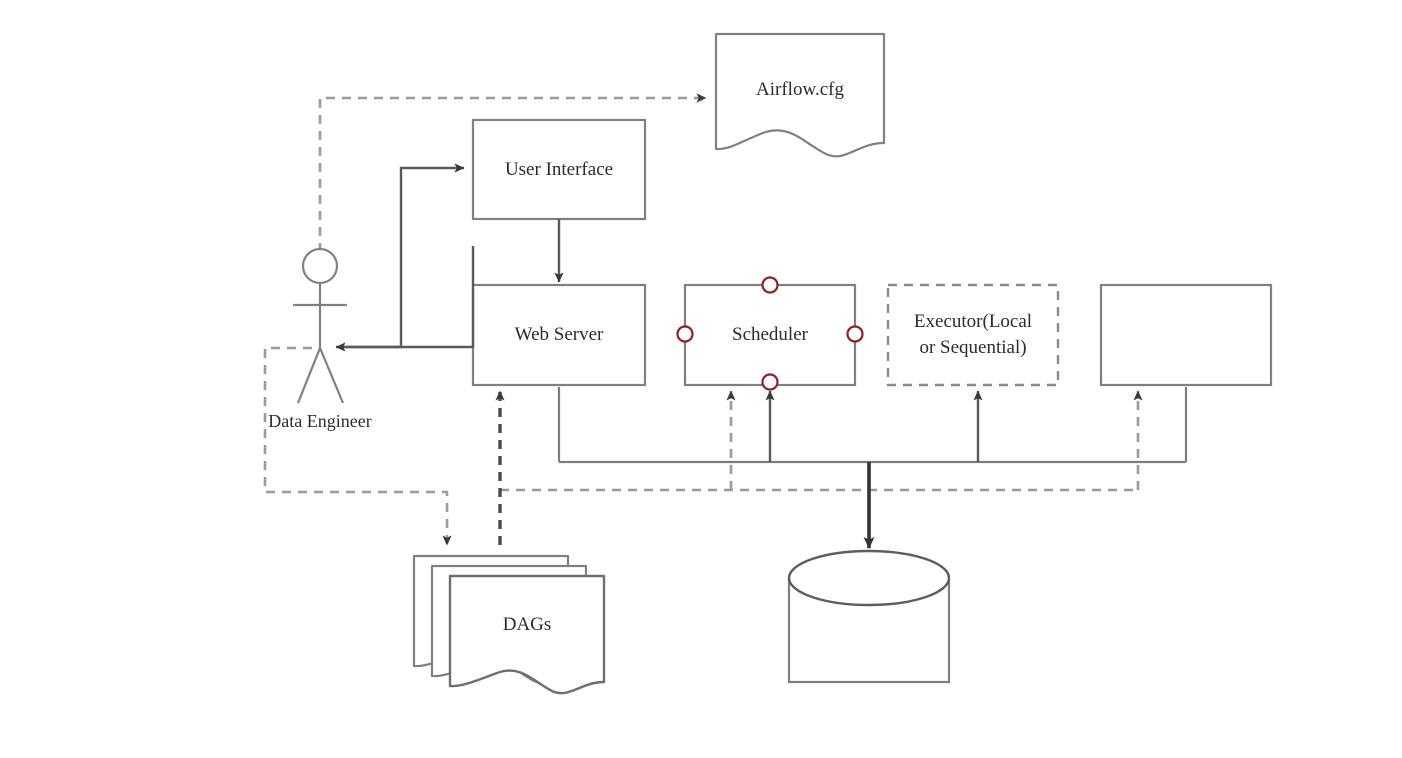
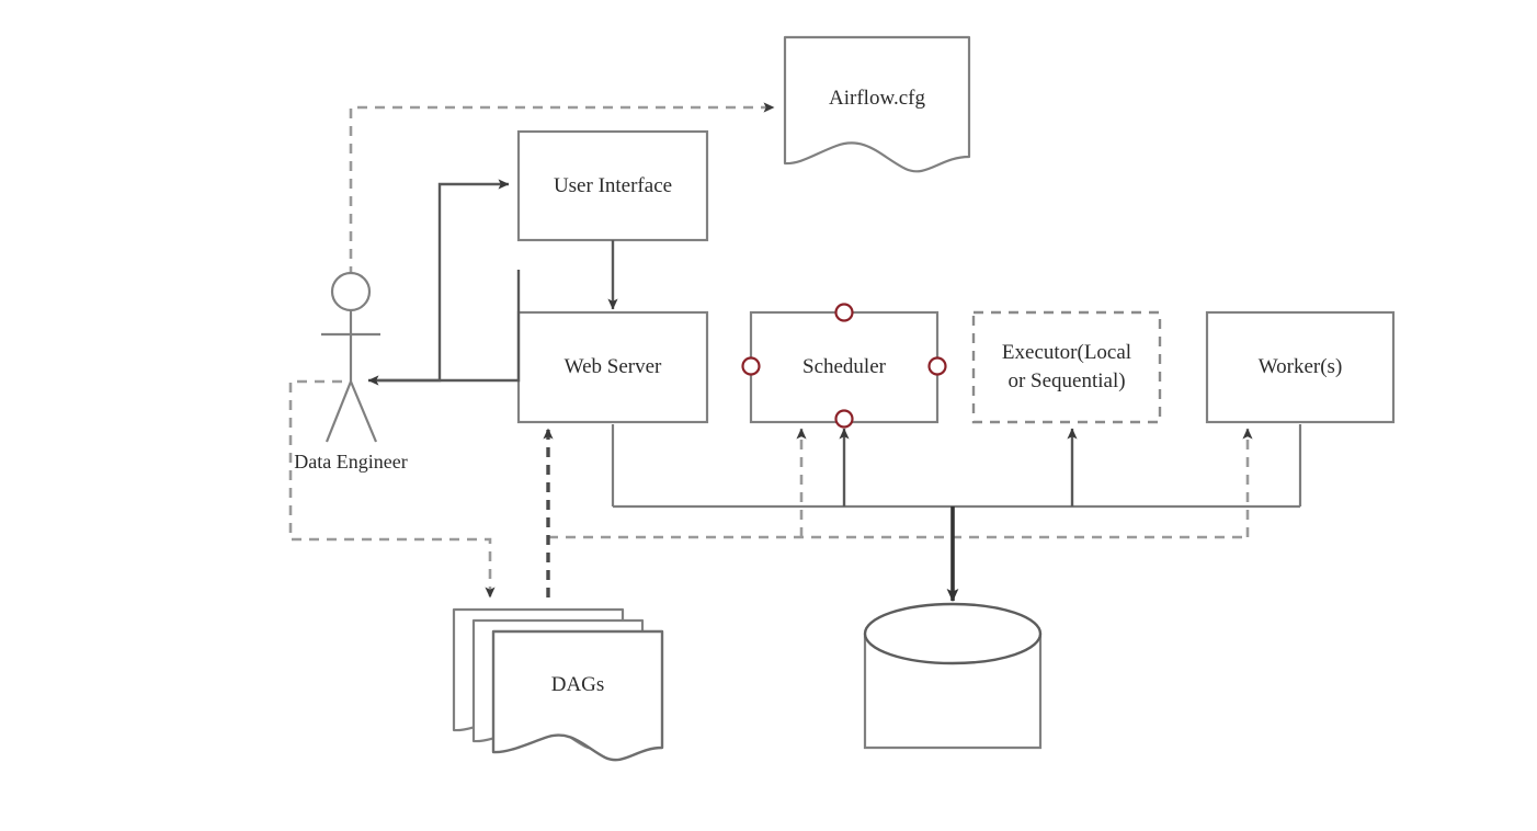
  Airflow.cfg
  User Interface
  Web Server
  Scheduler
  Executor(Local
  or Sequential)
+ Worker(s)
  DAGs
  Data Engineer
